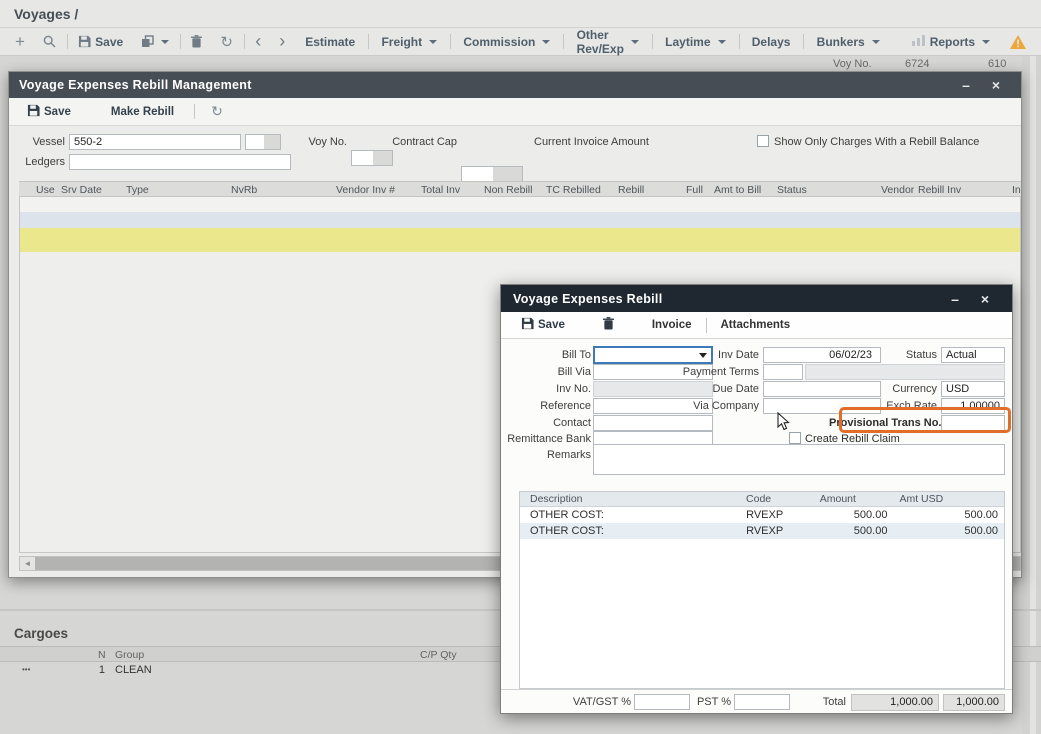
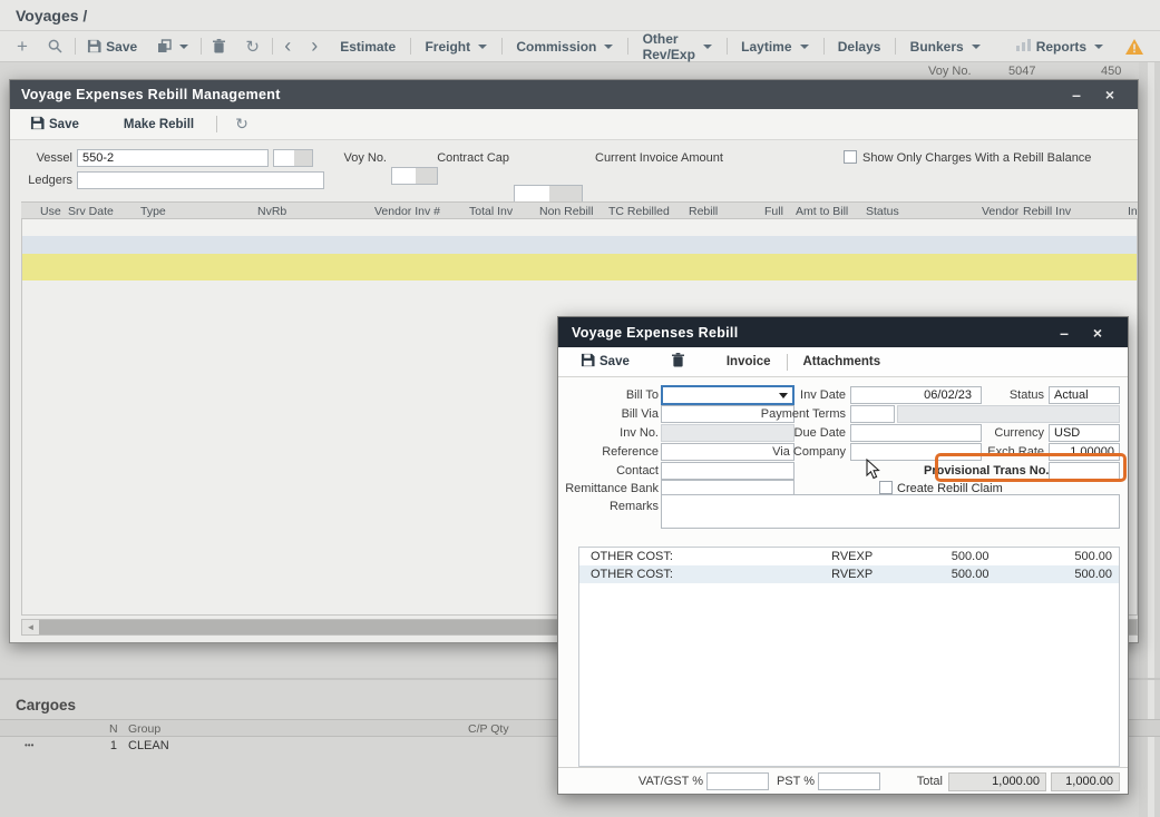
  Voyages /
  +
  Save
  ↻
  ‹
  ›
  Estimate
  Freight
  Commission
  Other Rev/Exp
  Laytime
  Delays
  Bunkers
  Reports
  Voy No.
- 6724
+ 5047
- 610
+ 450
  Cargoes
  N
  Group
  C/P Qty
  •••
  1
  CLEAN
  Voyage Expenses Rebill Management
  –
  ×
  Save
  Make Rebill
  ↻
  Vessel
  550-2
  Voy No.
  Contract Cap
  Current Invoice Amount
  Show Only Charges With a Rebill Balance
  Ledgers
  Use
  Srv Date
  Type
  NvRb
  Vendor Inv #
  Total Inv
  Non Rebill
  TC Rebilled
  Rebill
  Full
  Amt to Bill
  Status
  Vendor
  Rebill Inv
  ◄
  Voyage Expenses Rebill
  –
  ×
  Save
  Invoice
  Attachments
  Bill To
  Bill Via
  Inv No.
  Reference
  Contact
  Remittance Bank
  Remarks
  Inv Date
  06/02/23
  Status
  Actual
  Payment Terms
  Due Date
  Currency
  USD
  Via Company
  Exch Rate
  1.00000
  Provisional Trans No
  Create Rebill Claim
- Description
- Code
- Amount
- Amt USD
  OTHER COST:
  RVEXP
  500.00
  500.00
  OTHER COST:
  RVEXP
  500.00
  500.00
  VAT/GST %
  PST %
  Total
  1,000.00
  1,000.00
